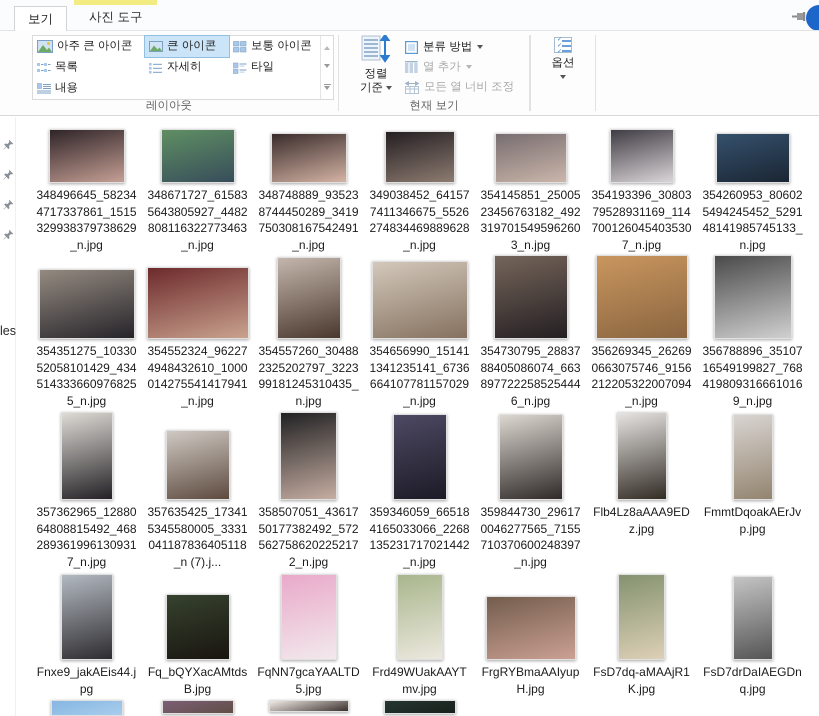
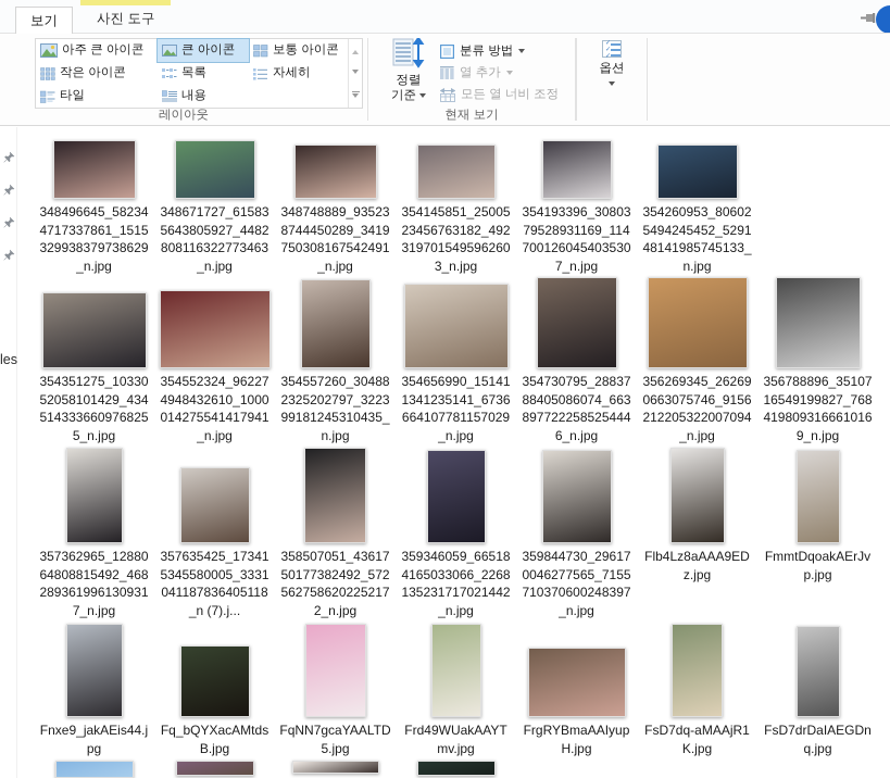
  보기
  사진 도구
  아주 큰 아이콘
  큰 아이콘
  보통 아이콘
+ 작은 아이콘
  목록
  자세히
  타일
  내용
  레이아웃
  정렬
  기준
  분류 방법
  열 추가
  모든 열 너비 조정
  현재 보기
  옵션
  les
  348496645_582344717337861_1515329938379738629_n.jpg
  348671727_615835643805927_4482808116322773463_n.jpg
  348748889_935238744450289_3419750308167542491_n.jpg
- 349038452_641577411346675_5526274834469889628_n.jpg
  354145851_2500523456763182_4923197015495962603_n.jpg
  354193396_3080379528931169_1147001260454035307_n.jpg
  354260953_806025494245452_529148141985745133_n.jpg
  354351275_1033052058101429_4345143336609768255_n.jpg
  354552324_962274948432610_1000014275541417941_n.jpg
  354557260_304882325202797_322399181245310435_n.jpg
  354656990_151411341235141_6736664107781157029_n.jpg
  354730795_2883788405086074_6638977222585254446_n.jpg
  356269345_262690663075746_9156212205322007094_n.jpg
  356788896_3510716549199827_7684198093166610169_n.jpg
  357362965_1288064808815492_4682893619961309317_n.jpg
  357635425_173415345580005_3331041187836405118_n (7).j...
  358507051_4361750177382492_5725627586202252172_n.jpg
  359346059_665184165033066_2268135231717021442_n.jpg
  359844730_296170046277565_7155710370600248397_n.jpg
  Flb4Lz8aAAA9EDz.jpg
  FmmtDqoakAErJvp.jpg
  Fnxe9_jakAEis44.jpg
  Fq_bQYXacAMtdsB.jpg
  FqNN7gcaYAALTD5.jpg
  Frd49WUakAAYTmv.jpg
  FrgRYBmaAAIyupH.jpg
  FsD7dq-aMAAjR1K.jpg
  FsD7drDaIAEGDnq.jpg
